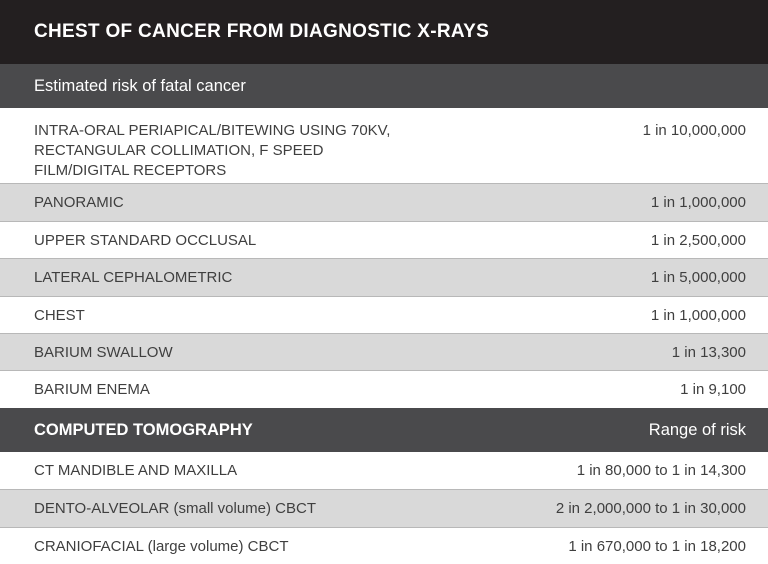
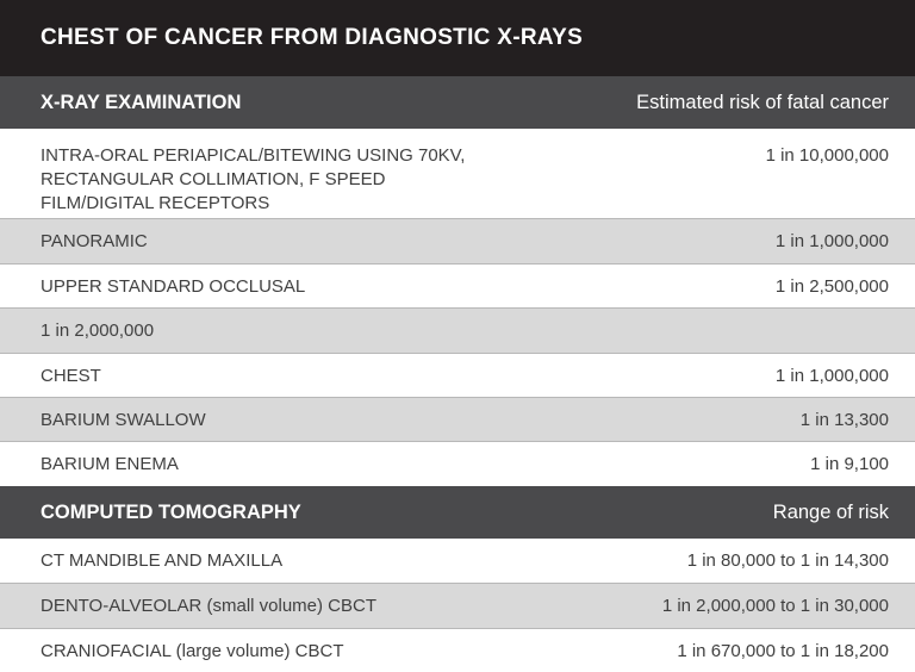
  CHEST OF CANCER FROM DIAGNOSTIC X-RAYS
+ X-RAY EXAMINATION
  Estimated risk of fatal cancer
  INTRA-ORAL PERIAPICAL/BITEWING USING 70KV,
  RECTANGULAR COLLIMATION, F SPEED
  FILM/DIGITAL RECEPTORS
  1 in 10,000,000
  PANORAMIC
  1 in 1,000,000
  UPPER STANDARD OCCLUSAL
  1 in 2,500,000
- LATERAL CEPHALOMETRIC
- 1 in 5,000,000
+ 1 in 2,000,000
  CHEST
  1 in 1,000,000
  BARIUM SWALLOW
  1 in 13,300
  BARIUM ENEMA
  1 in 9,100
  COMPUTED TOMOGRAPHY
  Range of risk
  CT MANDIBLE AND MAXILLA
  1 in 80,000 to 1 in 14,300
  DENTO-ALVEOLAR (small volume) CBCT
- 2 in 2,000,000 to 1 in 30,000
+ 1 in 2,000,000 to 1 in 30,000
  CRANIOFACIAL (large volume) CBCT
  1 in 670,000 to 1 in 18,200
